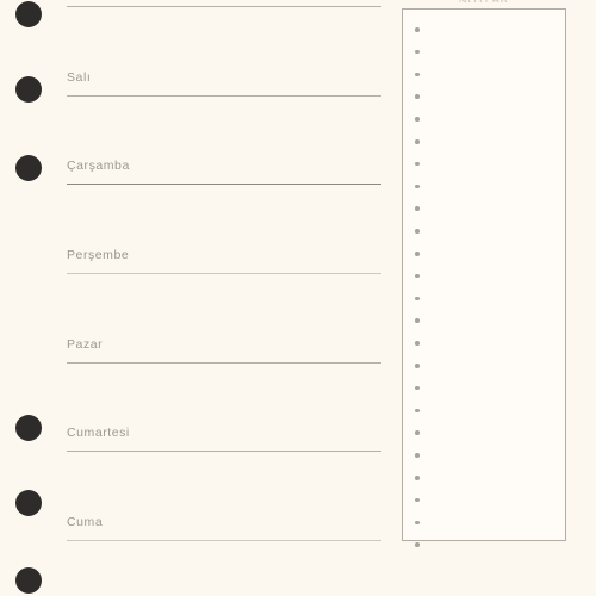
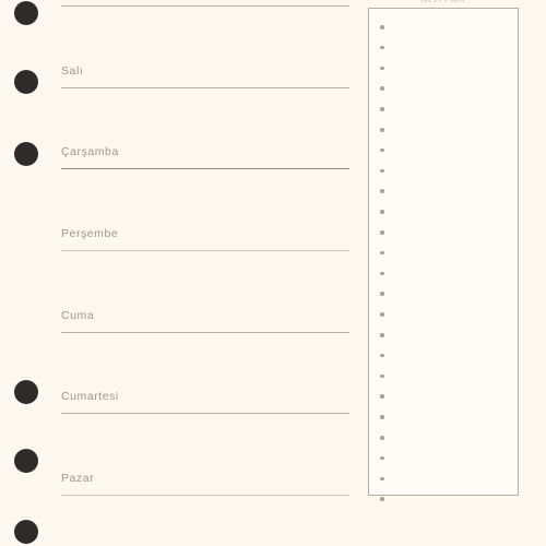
  Salı
  Çarşamba
  Perşembe
- Pazar
+ Cuma
  Cumartesi
- Cuma
+ Pazar
  NOTLAR
